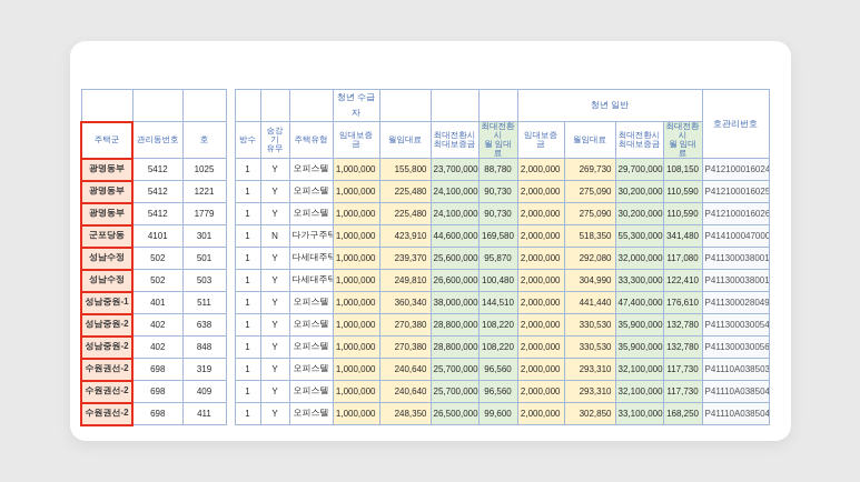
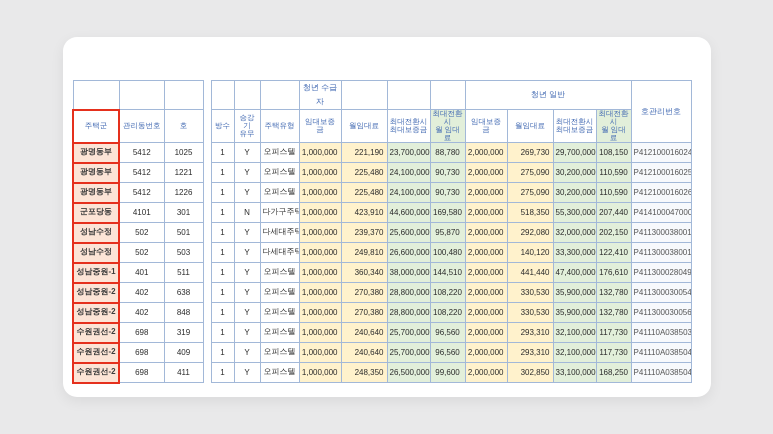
  							청년 수급자				청년 일반	호관리번호
  주택군	관리동번호	호		방수	승강기 유무	주택유형	임대보증금	월임대료	최대전환시 최대보증금	최대전환 시 월 임대료	임대보증금	월임대료	최대전환시 최대보증금	최대전환 시 월 임대료
- 광명동부	5412	1025		1	Y	오피스텔	1,000,000	155,800	23,700,000	88,780	2,000,000	269,730	29,700,000	108,150	P412100016024
+ 광명동부	5412	1025		1	Y	오피스텔	1,000,000	221,190	23,700,000	88,780	2,000,000	269,730	29,700,000	108,150	P412100016024
  광명동부	5412	1221		1	Y	오피스텔	1,000,000	225,480	24,100,000	90,730	2,000,000	275,090	30,200,000	110,590	P412100016025
- 광명동부	5412	1779		1	Y	오피스텔	1,000,000	225,480	24,100,000	90,730	2,000,000	275,090	30,200,000	110,590	P412100016026
+ 광명동부	5412	1226		1	Y	오피스텔	1,000,000	225,480	24,100,000	90,730	2,000,000	275,090	30,200,000	110,590	P412100016026
- 군포당동	4101	301		1	N	다가구주	1,000,000	423,910	44,600,000	169,580	2,000,000	518,350	55,300,000	341,480	P414100047000
+ 군포당동	4101	301		1	N	다가구주	1,000,000	423,910	44,600,000	169,580	2,000,000	518,350	55,300,000	207,440	P414100047000
- 성남수정	502	501		1	Y	다세대주	1,000,000	239,370	25,600,000	95,870	2,000,000	292,080	32,000,000	117,080	P411300038001
+ 성남수정	502	501		1	Y	다세대주	1,000,000	239,370	25,600,000	95,870	2,000,000	292,080	32,000,000	202,150	P411300038001
- 성남수정	502	503		1	Y	다세대주	1,000,000	249,810	26,600,000	100,480	2,000,000	304,990	33,300,000	122,410	P411300038001
+ 성남수정	502	503		1	Y	다세대주	1,000,000	249,810	26,600,000	100,480	2,000,000	140,120	33,300,000	122,410	P411300038001
  성남중원-1	401	511		1	Y	오피스텔	1,000,000	360,340	38,000,000	144,510	2,000,000	441,440	47,400,000	176,610	P411300028049
  성남중원-2	402	638		1	Y	오피스텔	1,000,000	270,380	28,800,000	108,220	2,000,000	330,530	35,900,000	132,780	P411300030054
  성남중원-2	402	848		1	Y	오피스텔	1,000,000	270,380	28,800,000	108,220	2,000,000	330,530	35,900,000	132,780	P411300030056
  수원권선-2	698	319		1	Y	오피스텔	1,000,000	240,640	25,700,000	96,560	2,000,000	293,310	32,100,000	117,730	P41110A038503
  수원권선-2	698	409		1	Y	오피스텔	1,000,000	240,640	25,700,000	96,560	2,000,000	293,310	32,100,000	117,730	P41110A038504
  수원권선-2	698	411		1	Y	오피스텔	1,000,000	248,350	26,500,000	99,600	2,000,000	302,850	33,100,000	168,250	P41110A038504
